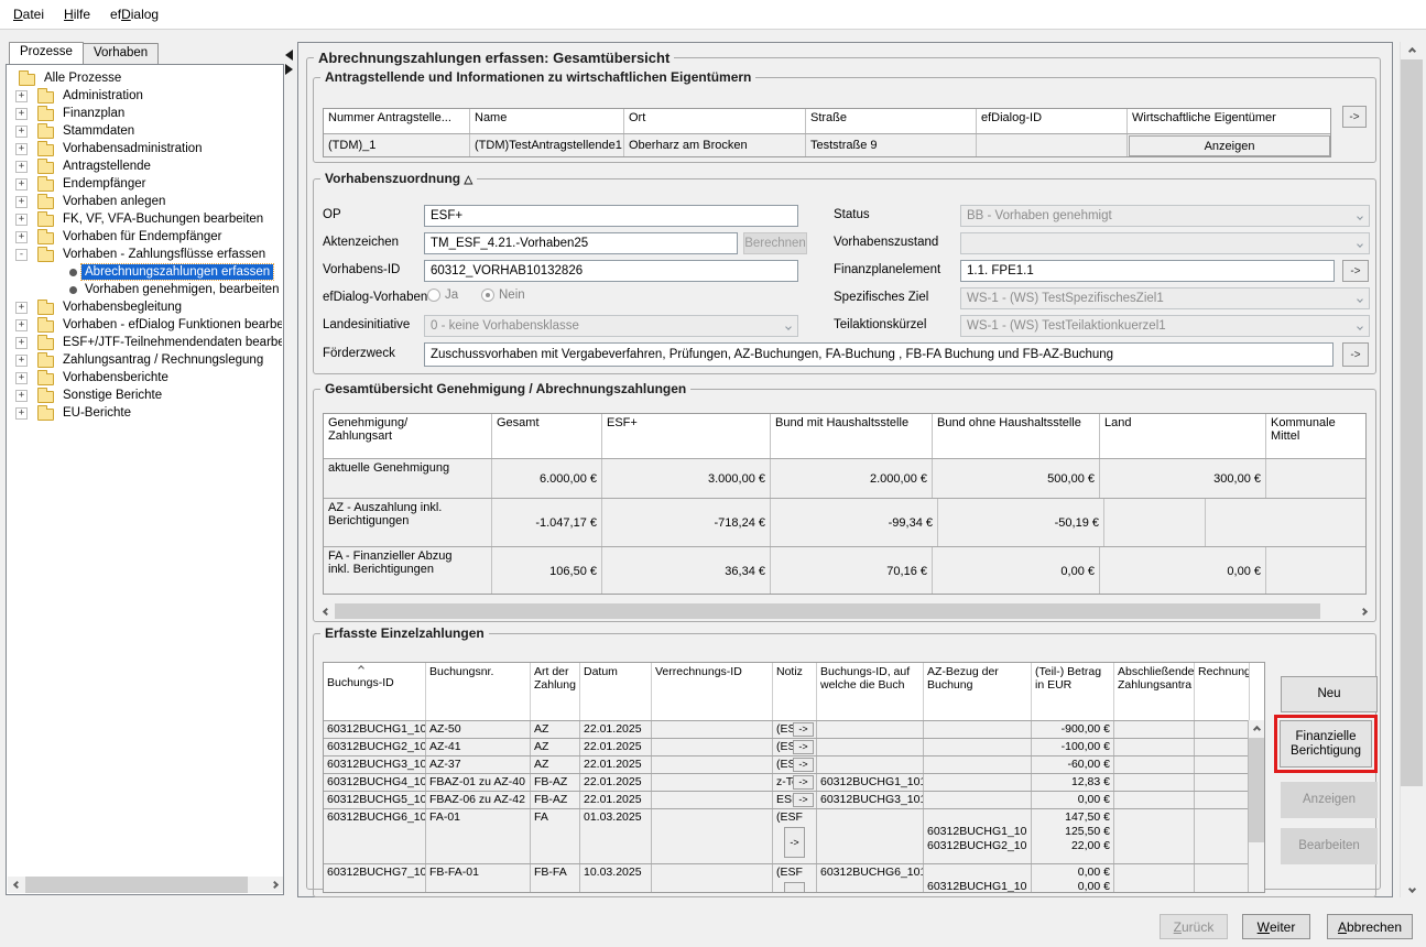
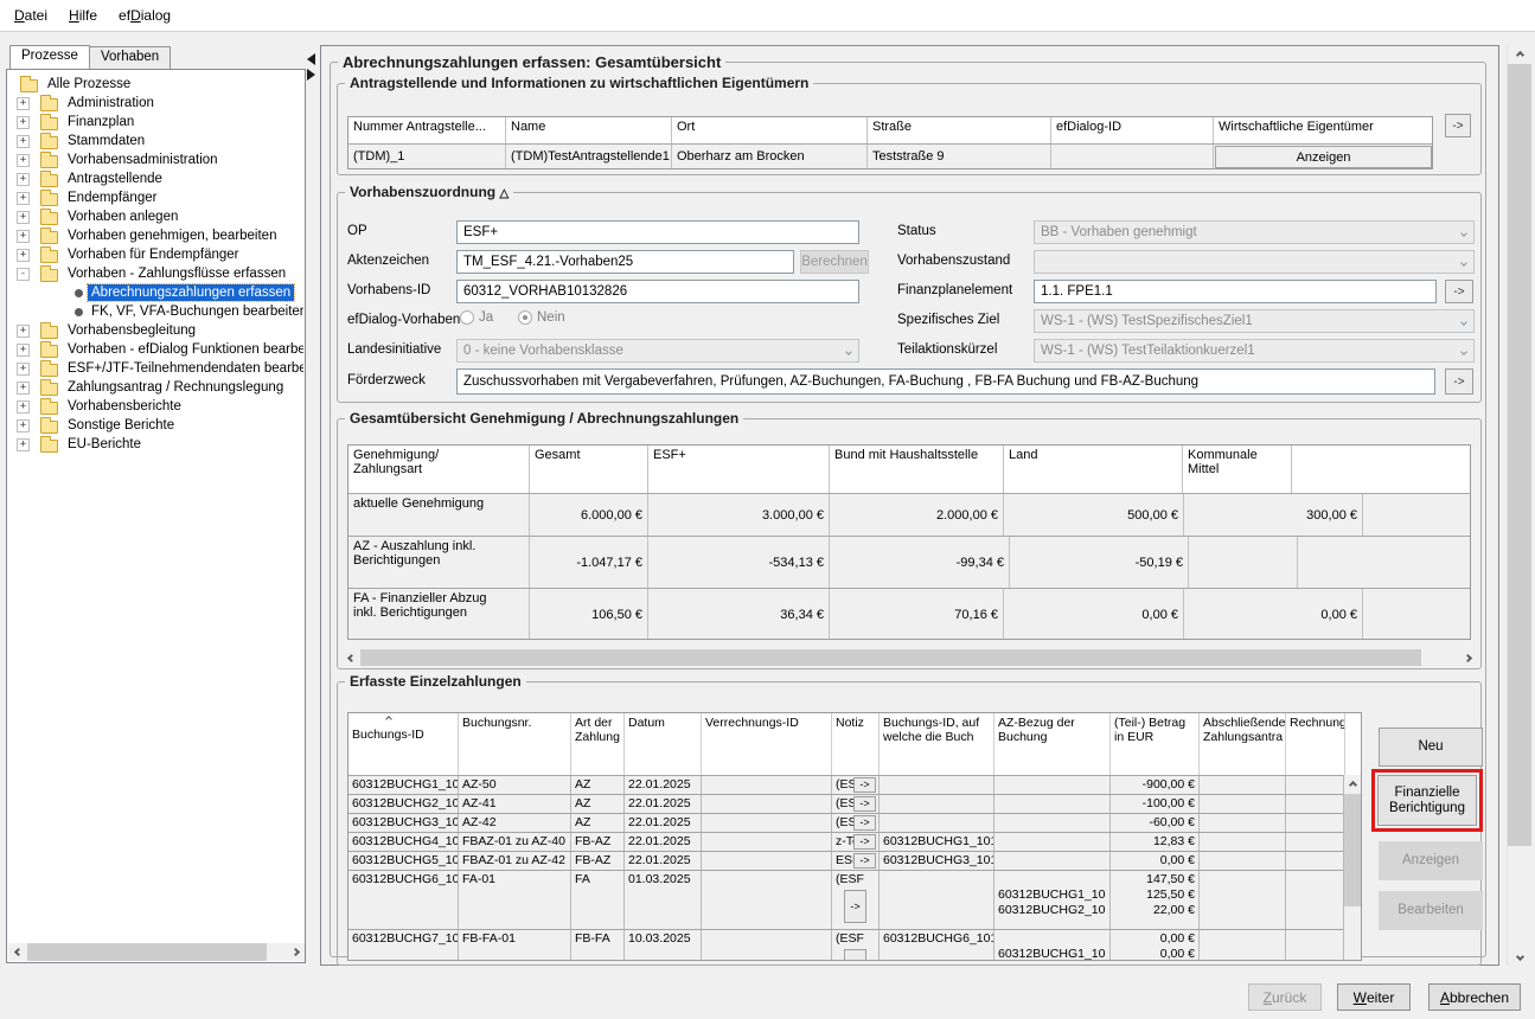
  Datei
  Hilfe
  efDialog
  Prozesse
  Vorhaben
  Alle Prozesse
  +
  Administration
  +
  Finanzplan
  +
  Stammdaten
  +
  Vorhabensadministration
  +
  Antragstellende
  +
  Endempfänger
  +
  Vorhaben anlegen
  +
- FK, VF, VFA-Buchungen bearbeiten
+ Vorhaben genehmigen, bearbeiten
  +
  Vorhaben für Endempfänger
  -
  Vorhaben - Zahlungsflüsse erfassen
  Abrechnungszahlungen erfassen
- Vorhaben genehmigen, bearbeiten
+ FK, VF, VFA-Buchungen bearbeiten
  +
  Vorhabensbegleitung
  +
  Vorhaben - efDialog Funktionen bearbe
  +
  ESF+/JTF-Teilnehmendendaten bearbe
  +
  Zahlungsantrag / Rechnungslegung
  +
  Vorhabensberichte
  +
  Sonstige Berichte
  +
  EU-Berichte
  Abrechnungszahlungen erfassen: Gesamtübersicht
  Antragstellende und Informationen zu wirtschaftlichen Eigentümern
  Nummer Antragstelle...
  Name
  Ort
  Straße
  efDialog-ID
  Wirtschaftliche Eigentümer
  (TDM)_1
  (TDM)TestAntragstellende1
  Oberharz am Brocken
  Teststraße 9
  Anzeigen
  ->
  Vorhabenszuordnung △
  OP
  ESF+
  Aktenzeichen
  TM_ESF_4.21.-Vorhaben25
  Berechnen
  Vorhabens-ID
  60312_VORHAB10132826
  efDialog-Vorhaben
  Ja
  Nein
  Landesinitiative
  0 - keine Vorhabensklasse
  Förderzweck
  Zuschussvorhaben mit Vergabeverfahren, Prüfungen, AZ-Buchungen, FA-Buchung , FB-FA Buchung und FB-AZ-Buchung
  ->
  Status
  BB - Vorhaben genehmigt
  Vorhabenszustand
  Finanzplanelement
  1.1. FPE1.1
  ->
  Spezifisches Ziel
  WS-1 - (WS) TestSpezifischesZiel1
  Teilaktionskürzel
  WS-1 - (WS) TestTeilaktionkuerzel1
  Gesamtübersicht Genehmigung / Abrechnungszahlungen
  Genehmigung/
  Zahlungsart
  Gesamt
  ESF+
  Bund mit Haushaltsstelle
- Bund ohne Haushaltsstelle
  Land
  Kommunale Mittel
  aktuelle Genehmigung
  6.000,00 €
  3.000,00 €
  2.000,00 €
  500,00 €
  300,00 €
  AZ - Auszahlung inkl.
  Berichtigungen
  -1.047,17 €
- -718,24 €
+ -534,13 €
  -99,34 €
  -50,19 €
  FA - Finanzieller Abzug
  inkl. Berichtigungen
  106,50 €
  36,34 €
  70,16 €
  0,00 €
  0,00 €
  Erfasste Einzelzahlungen
  Buchungs-ID
  Buchungsnr.
  Art der Zahlung
  Datum
  Verrechnungs-ID
  Notiz
  Buchungs-ID, auf welche die Buch
  AZ-Bezug der Buchung
  (Teil-) Betrag in EUR
  Abschließende Zahlungsantra
  Rechnung
  60312BUCHG1_10
  AZ-50
  AZ
  22.01.2025
  (ES
  ->
  -900,00 €
  60312BUCHG2_10
  AZ-41
  AZ
  22.01.2025
  (ES
  ->
  -100,00 €
  60312BUCHG3_10
- AZ-37
+ AZ-42
  AZ
  22.01.2025
  (ES
  ->
  -60,00 €
  60312BUCHG4_10
  FBAZ-01 zu AZ-40
  FB-AZ
  22.01.2025
  z-T
  ->
  60312BUCHG1_101
  12,83 €
  60312BUCHG5_10
- FBAZ-06 zu AZ-42
+ FBAZ-01 zu AZ-42
  FB-AZ
  22.01.2025
  ->
  60312BUCHG3_101
  0,00 €
  60312BUCHG6_10
  FA-01
  FA
  01.03.2025
  (ESF
  ->
  60312BUCHG1_10
  60312BUCHG2_10
  147,50 €
  125,50 €
  22,00 €
  60312BUCHG7_10
  FB-FA-01
  FB-FA
  10.03.2025
  (ESF
  60312BUCHG6_101
  60312BUCHG1_10
  0,00 €
  0,00 €
  Neu
  Finanzielle Berichtigung
  Anzeigen
  Bearbeiten
  Z
  urück
  W
  eiter
  A
  bbrechen
